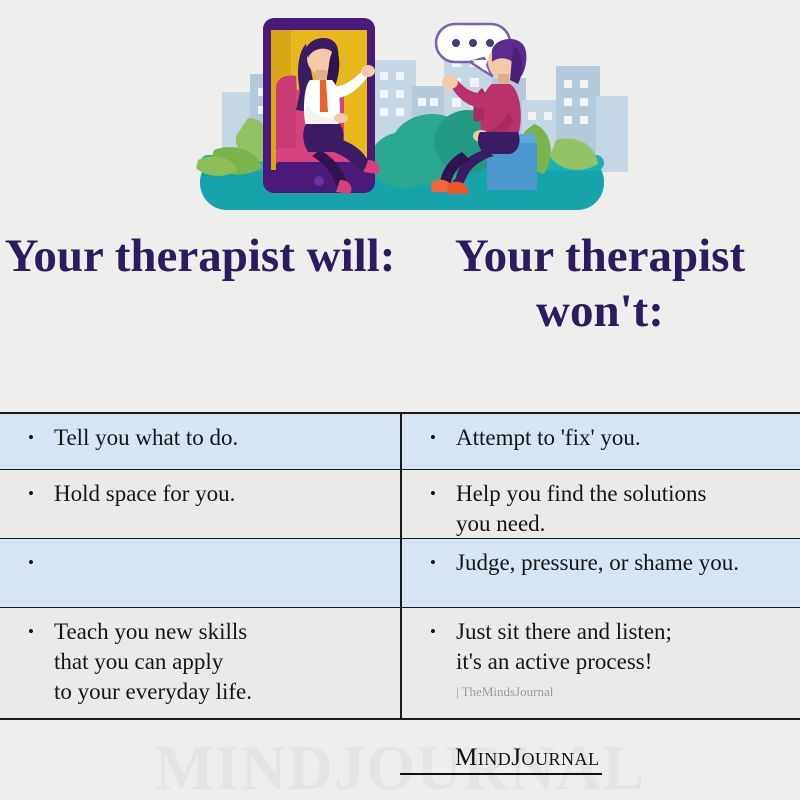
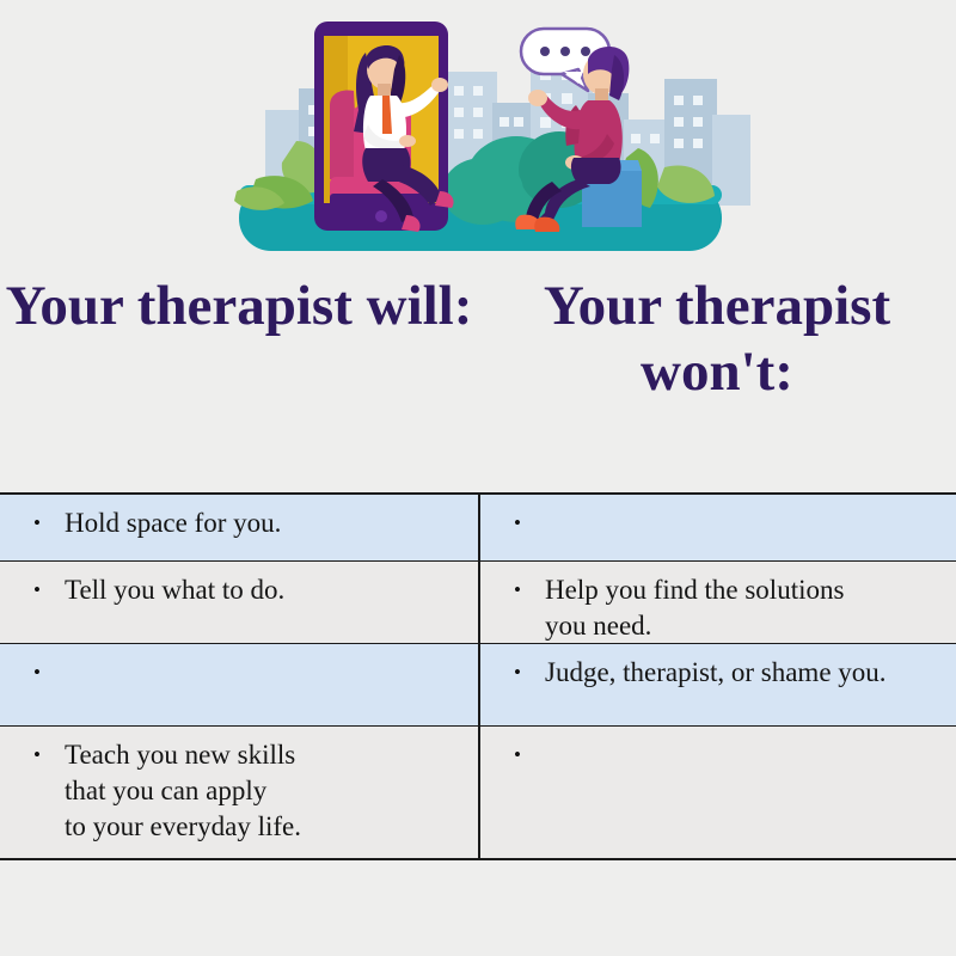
  Your therapist will:
  Your therapist won't:
  •
- Tell you what to do.
+ Hold space for you.
  •
- Hold space for you.
+ Tell you what to do.
  •
  •
  Teach you new skills
  that you can apply
  to your everyday life.
  •
- Attempt to 'fix' you.
  •
  Help you find the solutions
  you need.
  •
- Judge, pressure, or shame you.
+ Judge, therapist, or shame you.
  •
- Just sit there and listen;
- it's an active process!
- | TheMindsJournal
- MINDJOURNAL
- MindJournal
